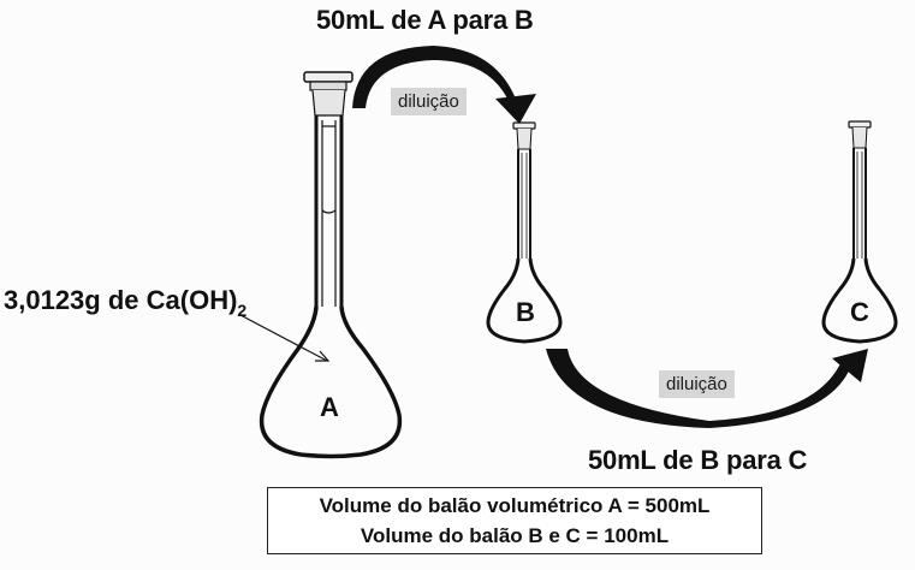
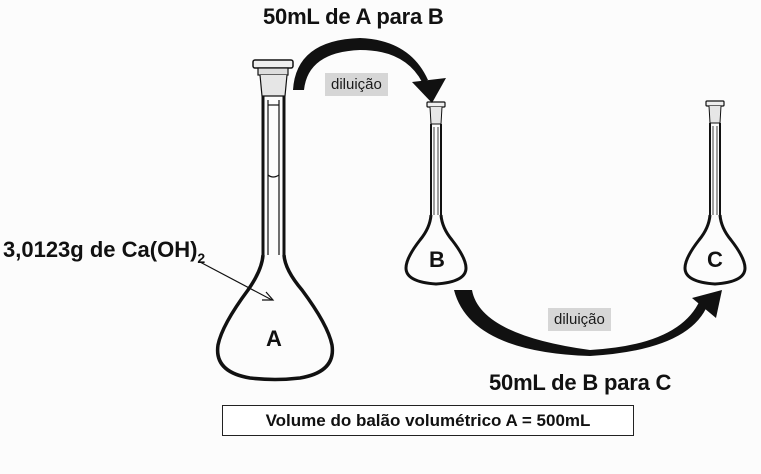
  50mL de A para B
  diluição
  3,0123g de Ca(OH)2
  A
  B
  C
  diluição
  50mL de B para C
  Volume do balão volumétrico A = 500mL
- Volume do balão B e C = 100mL
